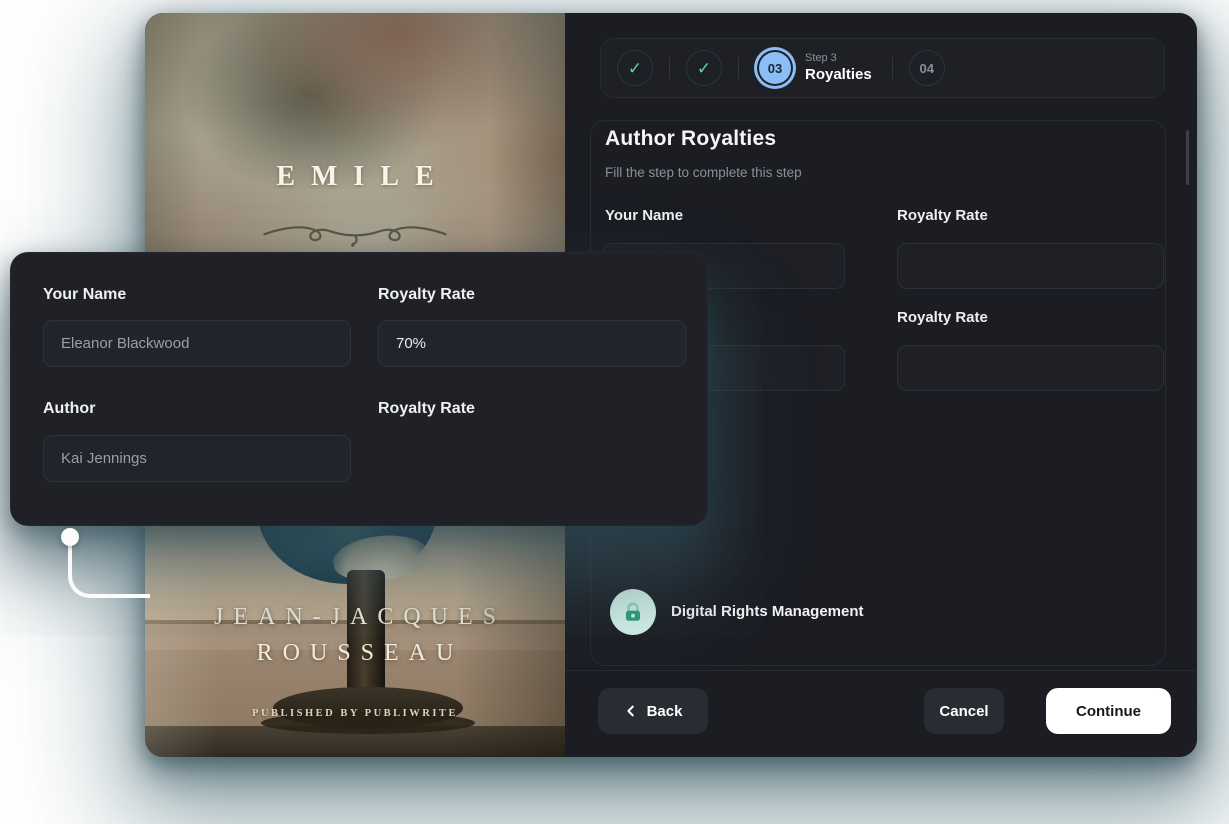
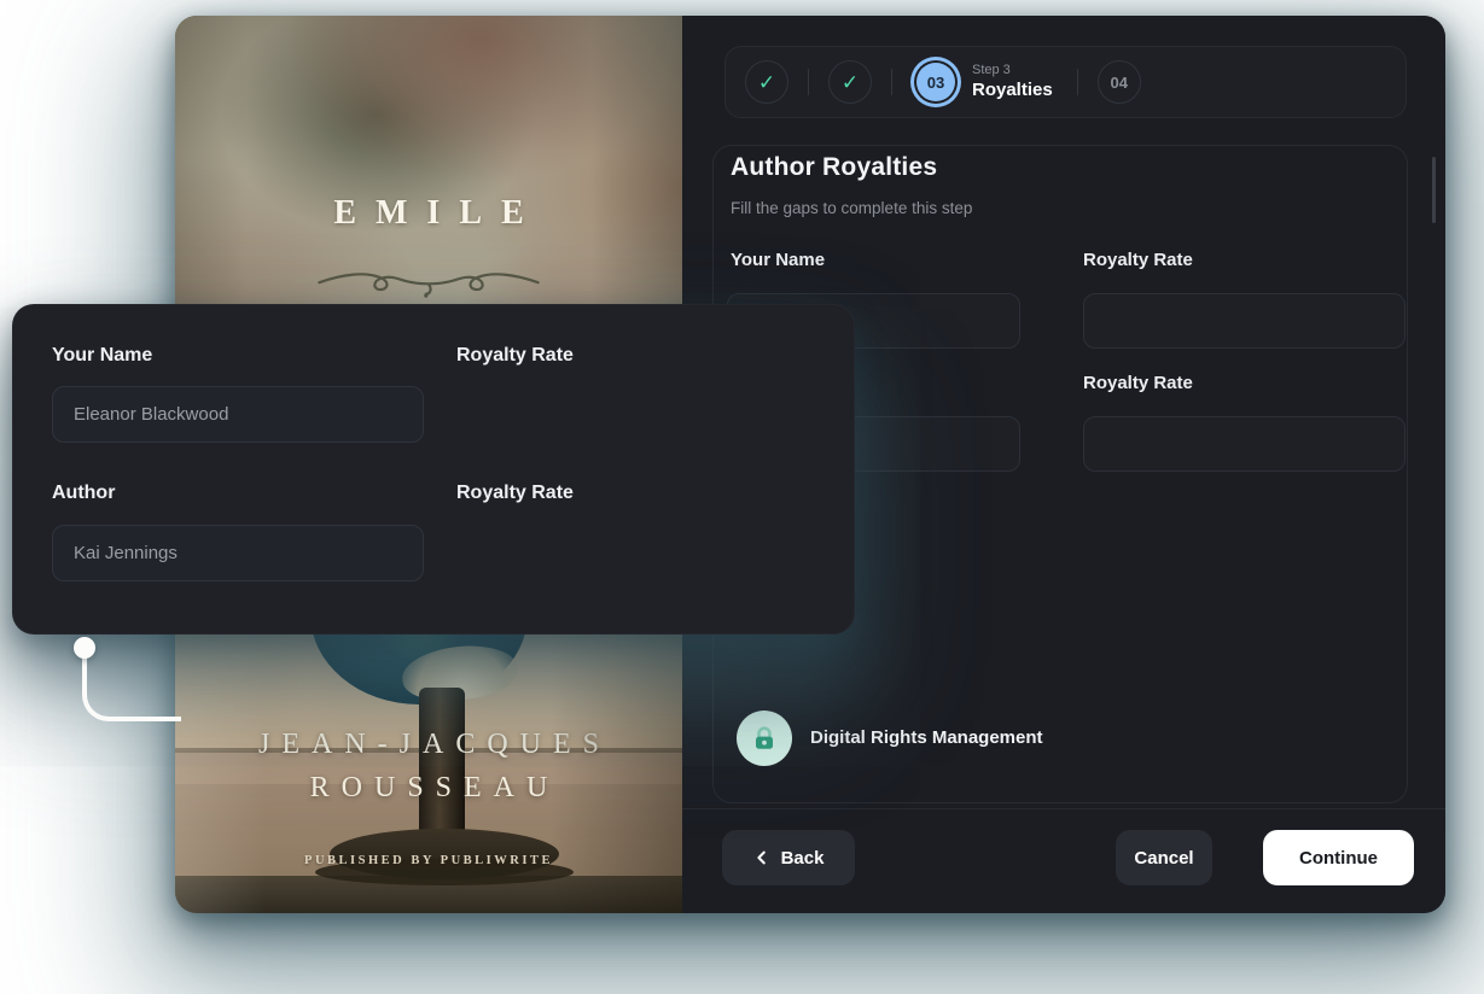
  EMILE
  ✓
  ✓
  03
  Step 3
  Royalties
  04
  Author Royalties
- Fill the step to complete this step
+ Fill the gaps to complete this step
  Your Name
  Royalty Rate
  Royalty Rate
  Digital Rights Management
  Back
  Cancel
  Continue
  Your Name
  Royalty Rate
  Eleanor Blackwood
- 70%
  Author
  Royalty Rate
  Kai Jennings
